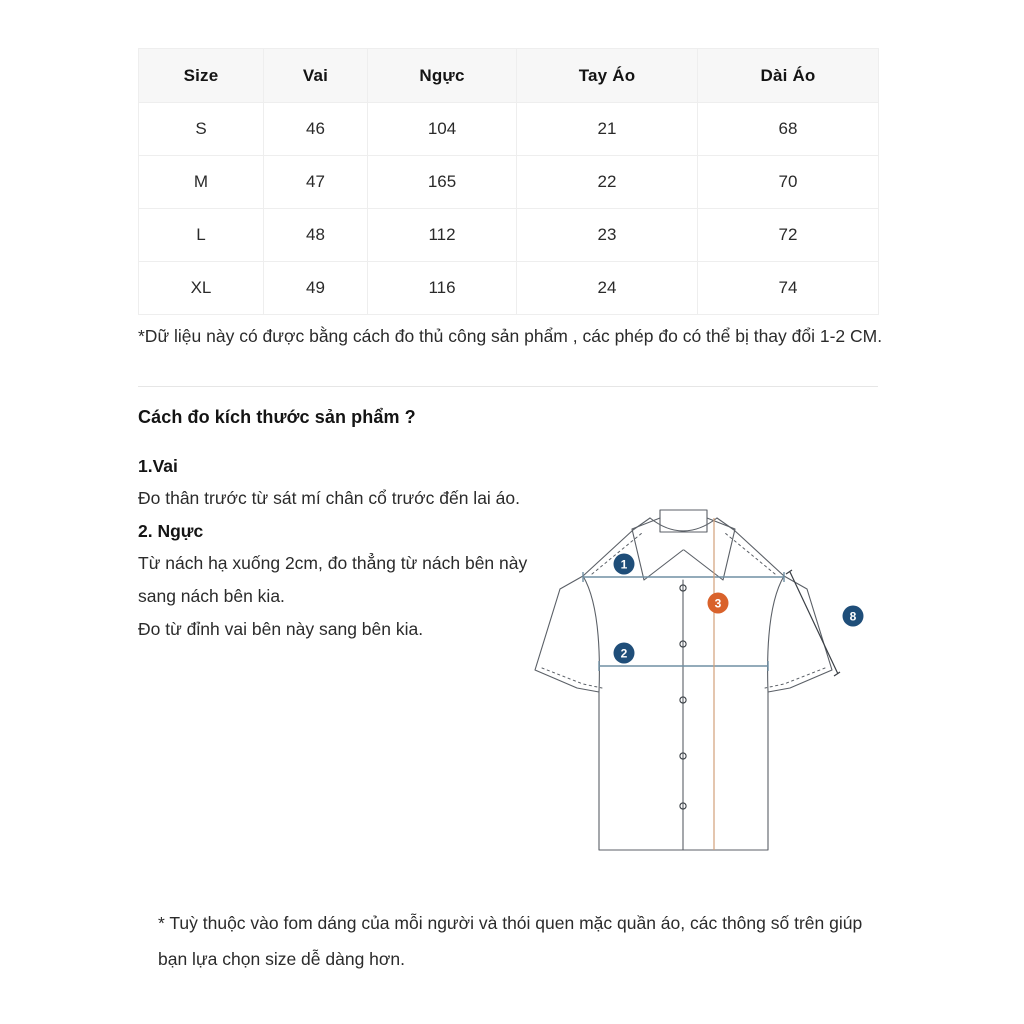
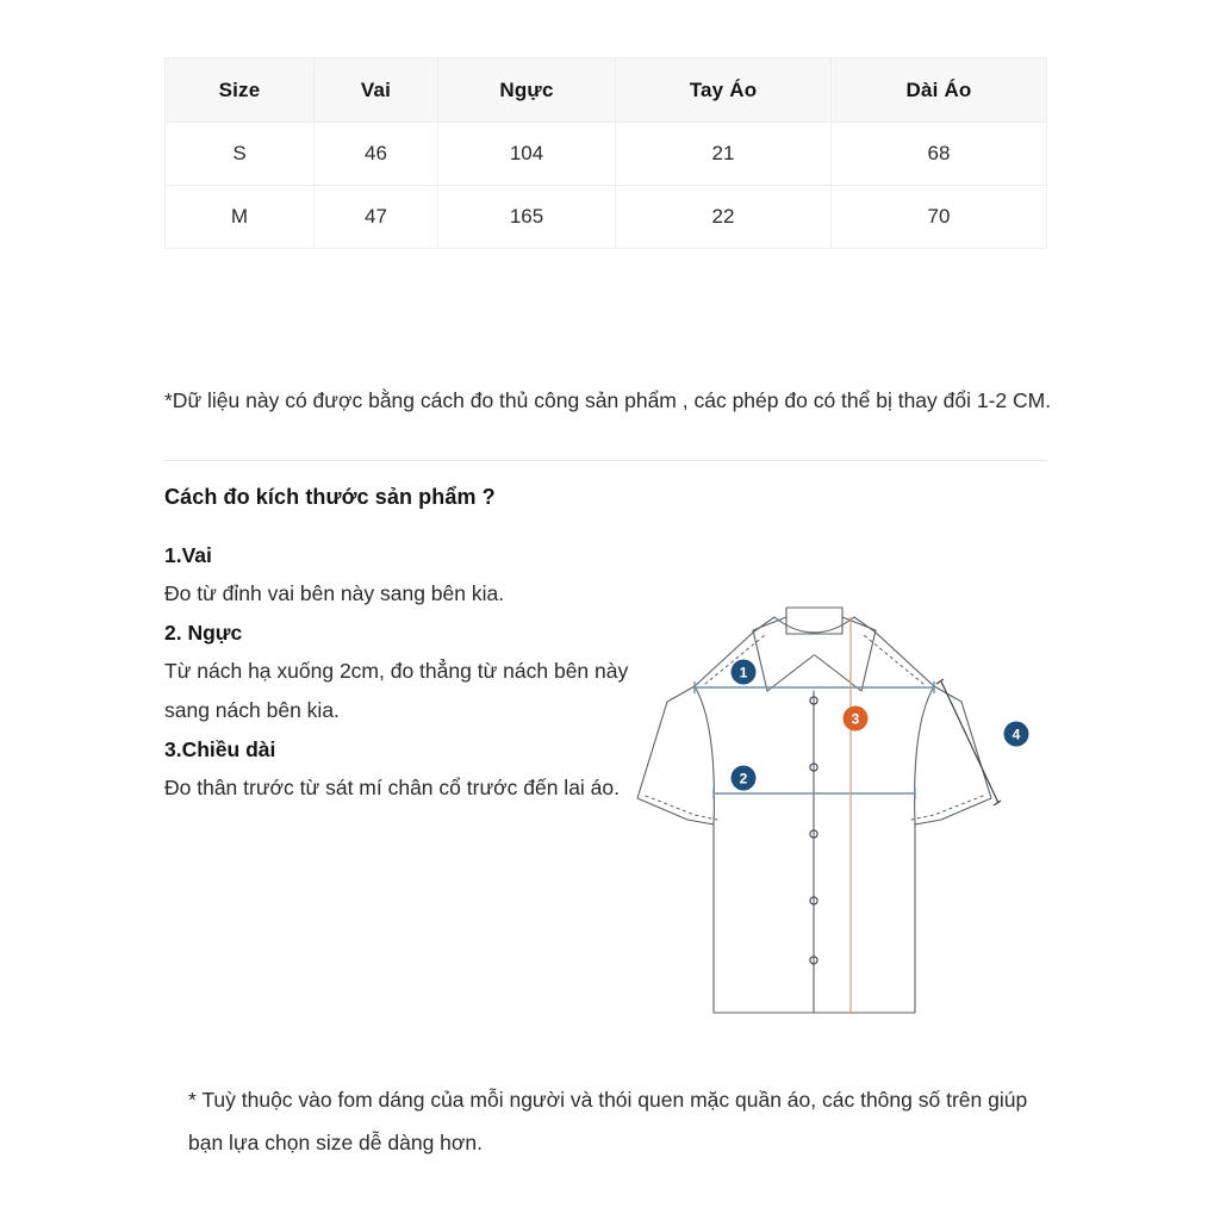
  Size	Vai	Ngực	Tay Áo	Dài Áo
  S	46	104	21	68
  M	47	165	22	70
- L	48	112	23	72
- XL	49	116	24	74
  *Dữ liệu này có được bằng cách đo thủ công sản phẩm , các phép đo có thể bị thay đổi 1-2 CM.
  Cách đo kích thước sản phẩm ?
  1.Vai
- Đo thân trước từ sát mí chân cổ trước đến lai áo.
+ Đo từ đỉnh vai bên này sang bên kia.
  2. Ngực
  Từ nách hạ xuống 2cm, đo thẳng từ nách bên này sang nách bên kia.
+ 3.Chiều dài
- Đo từ đỉnh vai bên này sang bên kia.
+ Đo thân trước từ sát mí chân cổ trước đến lai áo.
  1
  2
  3
- 8
+ 4
  * Tuỳ thuộc vào fom dáng của mỗi người và thói quen mặc quần áo, các thông số trên giúp bạn lựa chọn size dễ dàng hơn.
